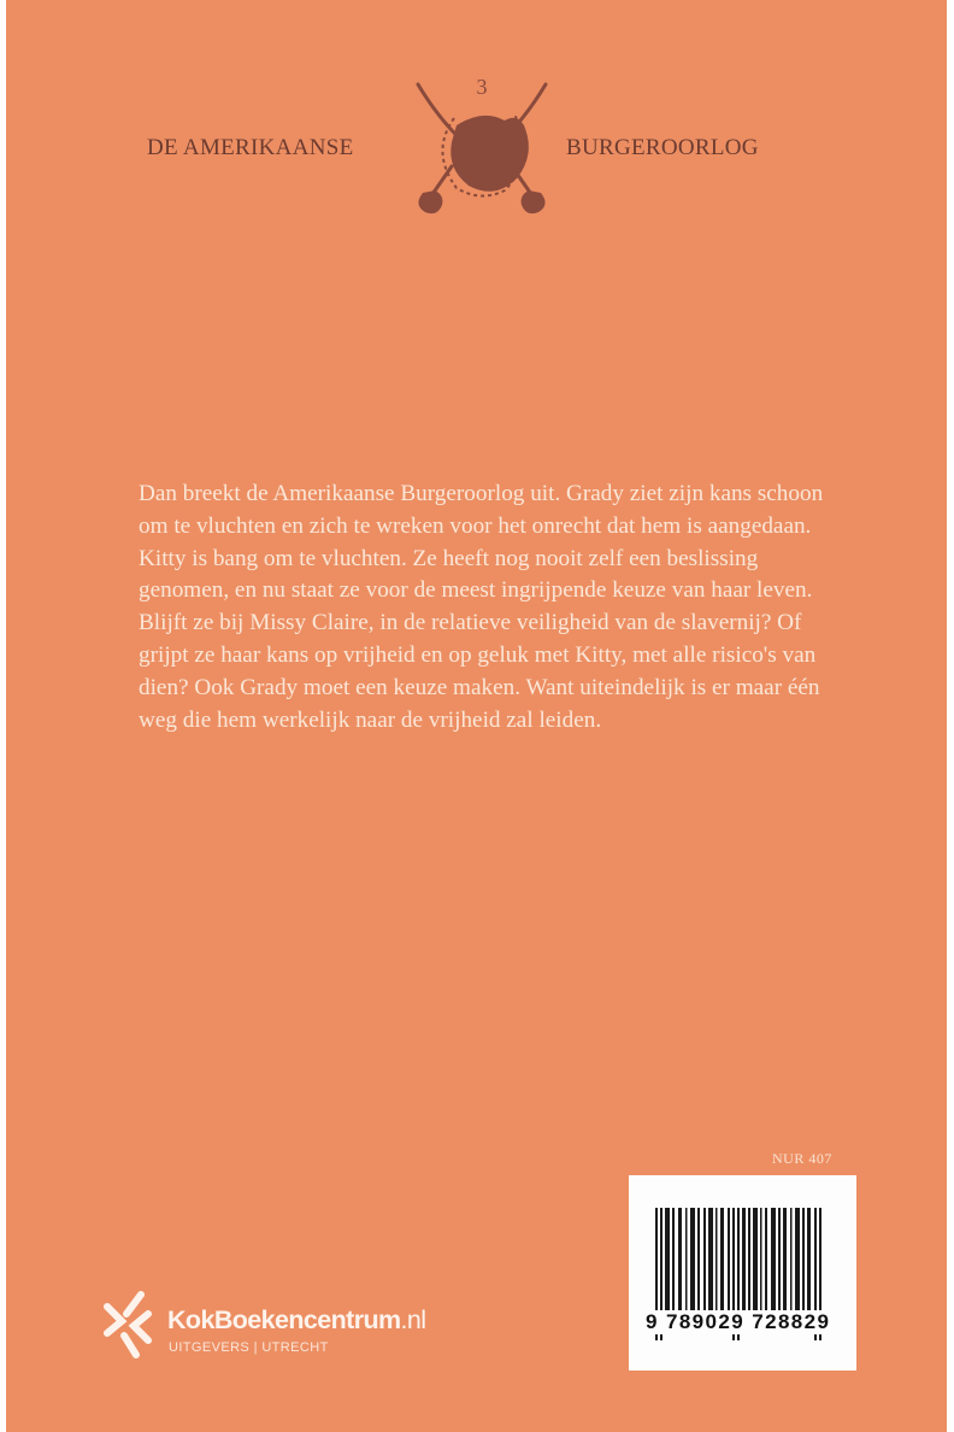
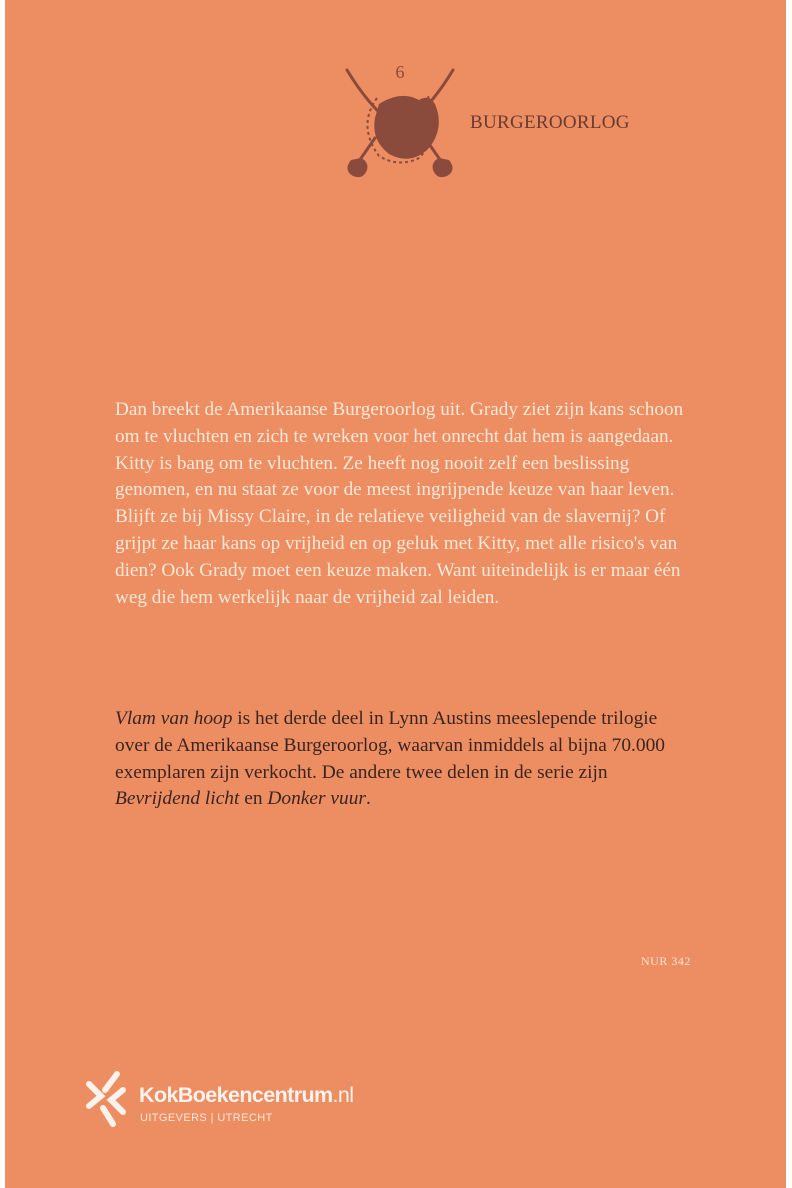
- DE AMERIKAANSE
- 3
+ 6
  BURGEROORLOG
  Dan breekt de Amerikaanse Burgeroorlog uit. Grady ziet zijn kans schoon om te vluchten en zich te wreken voor het onrecht dat hem is aangedaan. Kitty is bang om te vluchten. Ze heeft nog nooit zelf een beslissing genomen, en nu staat ze voor de meest ingrijpende keuze van haar leven. Blijft ze bij Missy Claire, in de relatieve veiligheid van de slavernij? Of grijpt ze haar kans op vrijheid en op geluk met Kitty, met alle risico's van dien? Ook Grady moet een keuze maken. Want uiteindelijk is er maar één weg die hem werkelijk naar de vrijheid zal leiden.
+ Vlam van hoop is het derde deel in Lynn Austins meeslepende trilogie over de Amerikaanse Burgeroorlog, waarvan inmiddels al bijna 70.000 exemplaren zijn verkocht. De andere twee delen in de serie zijn Bevrijdend licht en Donker vuur.
- NUR 407
+ NUR 342
- 9 789029 728829
  KokBoekencentrum.nl
  UITGEVERS | UTRECHT
